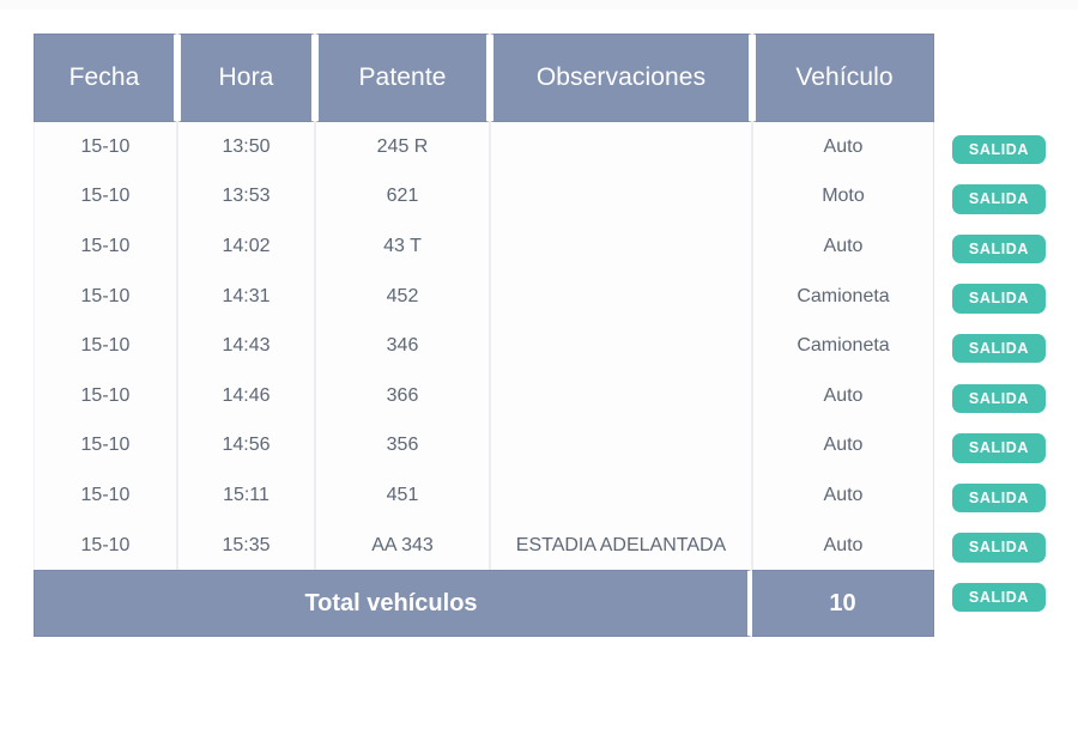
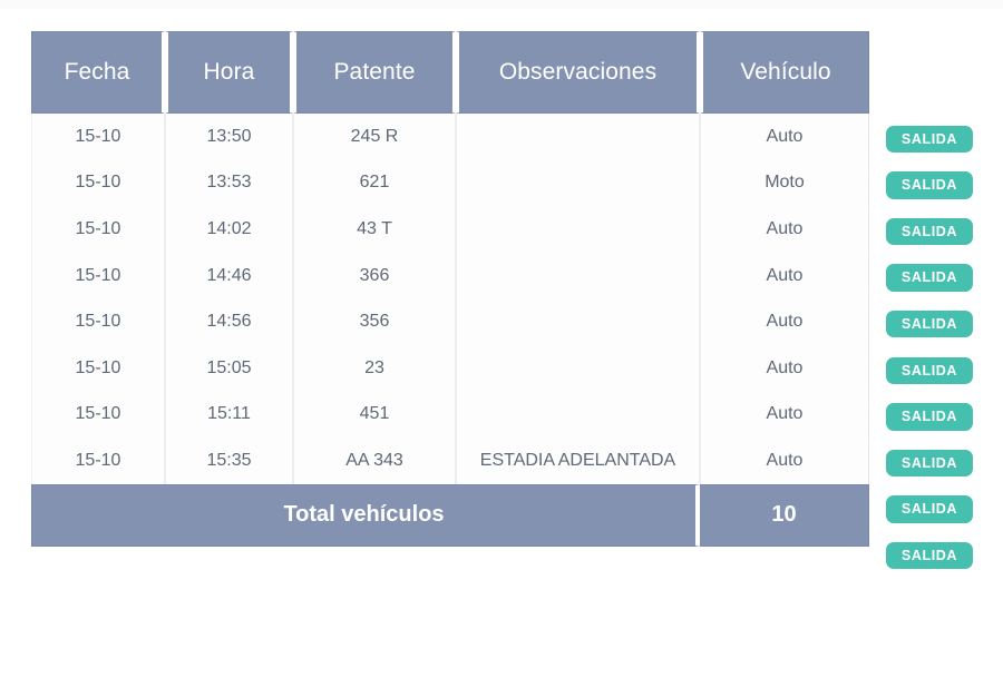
  Fecha	Hora	Patente	Observaciones	Vehículo
  15-10	13:50	245 R		Auto
  15-10	13:53	621		Moto
  15-10	14:02	43 T		Auto
- 15-10	14:31	452		Camioneta
- 15-10	14:43	346		Camioneta
  15-10	14:46	366		Auto
  15-10	14:56	356		Auto
+ 15-10	15:05	23		Auto
  15-10	15:11	451		Auto
  15-10	15:35	AA 343	ESTADIA ADELANTADA	Auto
  Total vehículos	10
  SALIDA
  SALIDA
  SALIDA
  SALIDA
  SALIDA
  SALIDA
  SALIDA
  SALIDA
  SALIDA
  SALIDA
